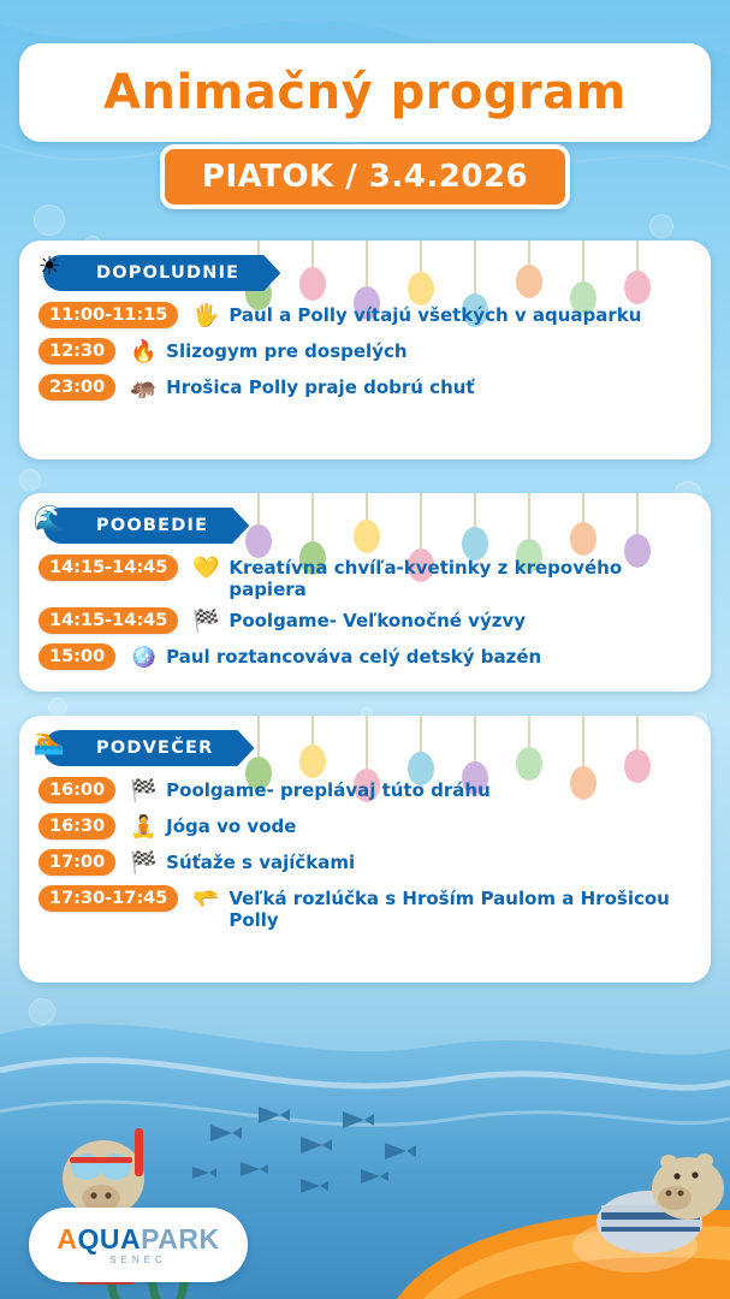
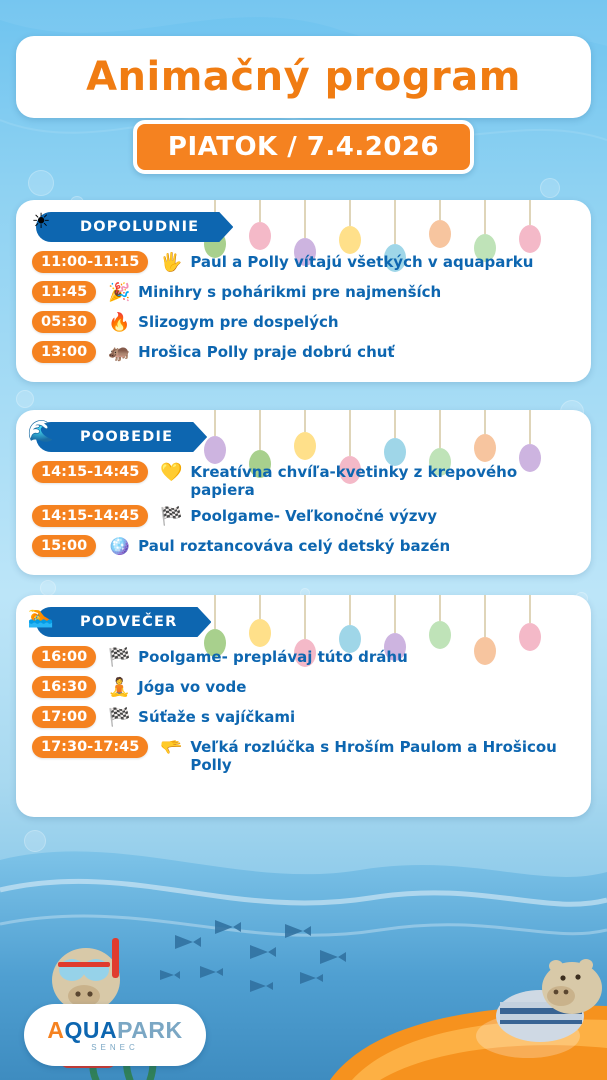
  Animačný program
- PIATOK / 3.4.2026
+ PIATOK / 7.4.2026
  DOPOLUDNIE
  ☀
  11:00-11:15
  🖐
  Paul a Polly vítajú všetkých v aquaparku
+ 11:45
+ 🎉
+ Minihry s pohárikmi pre najmenších
- 12:30
+ 05:30
  🔥
  Slizogym pre dospelých
- 23:00
+ 13:00
  🦛
  Hrošica Polly praje dobrú chuť
  POOBEDIE
  🌊
  14:15-14:45
  💛
  Kreatívna chvíľa-kvetinky z krepového papiera
  14:15-14:45
  🏁
  Poolgame- Veľkonočné výzvy
  15:00
  🪩
  Paul roztancováva celý detský bazén
  PODVEČER
  🏊
  16:00
  🏁
  Poolgame- preplávaj túto dráhu
  16:30
  🧘
  Jóga vo vode
  17:00
  🏁
  Súťaže s vajíčkami
  17:30-17:45
  🫳
  Veľká rozlúčka s Hroším Paulom a Hrošicou Polly
  AQUAPARK
  SENEC
